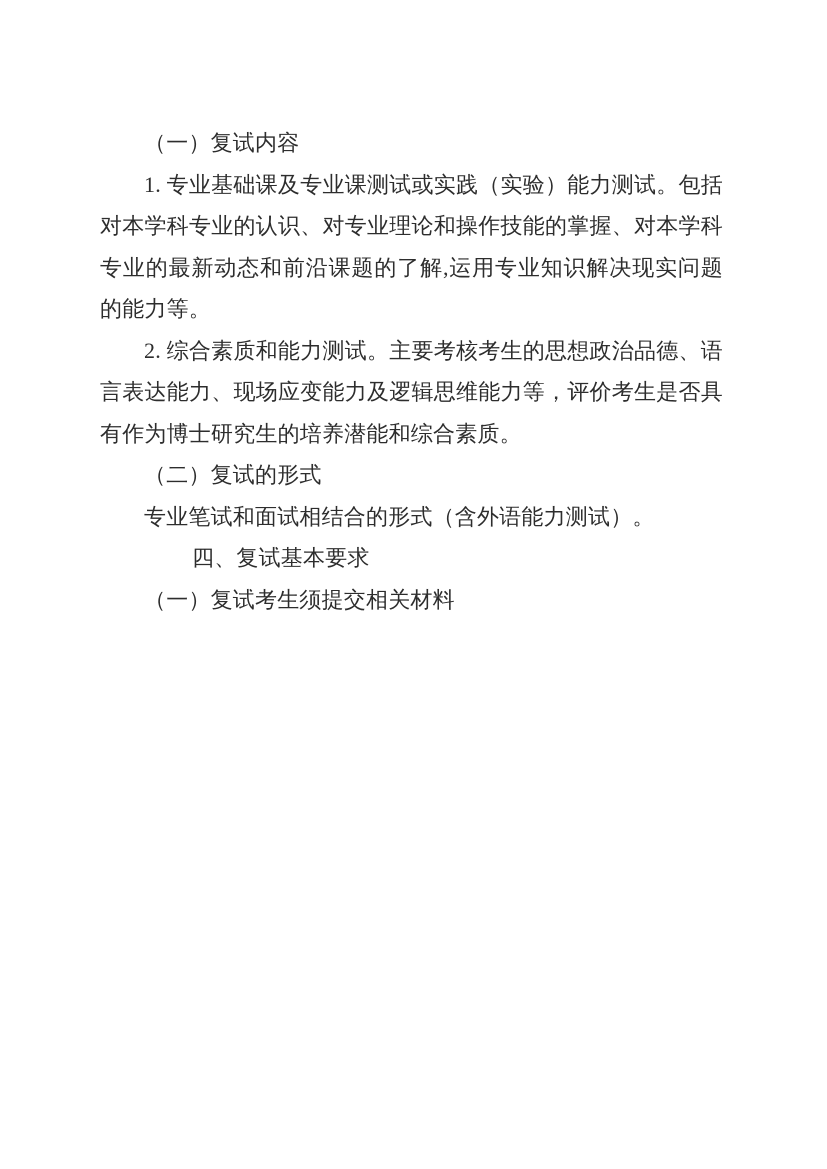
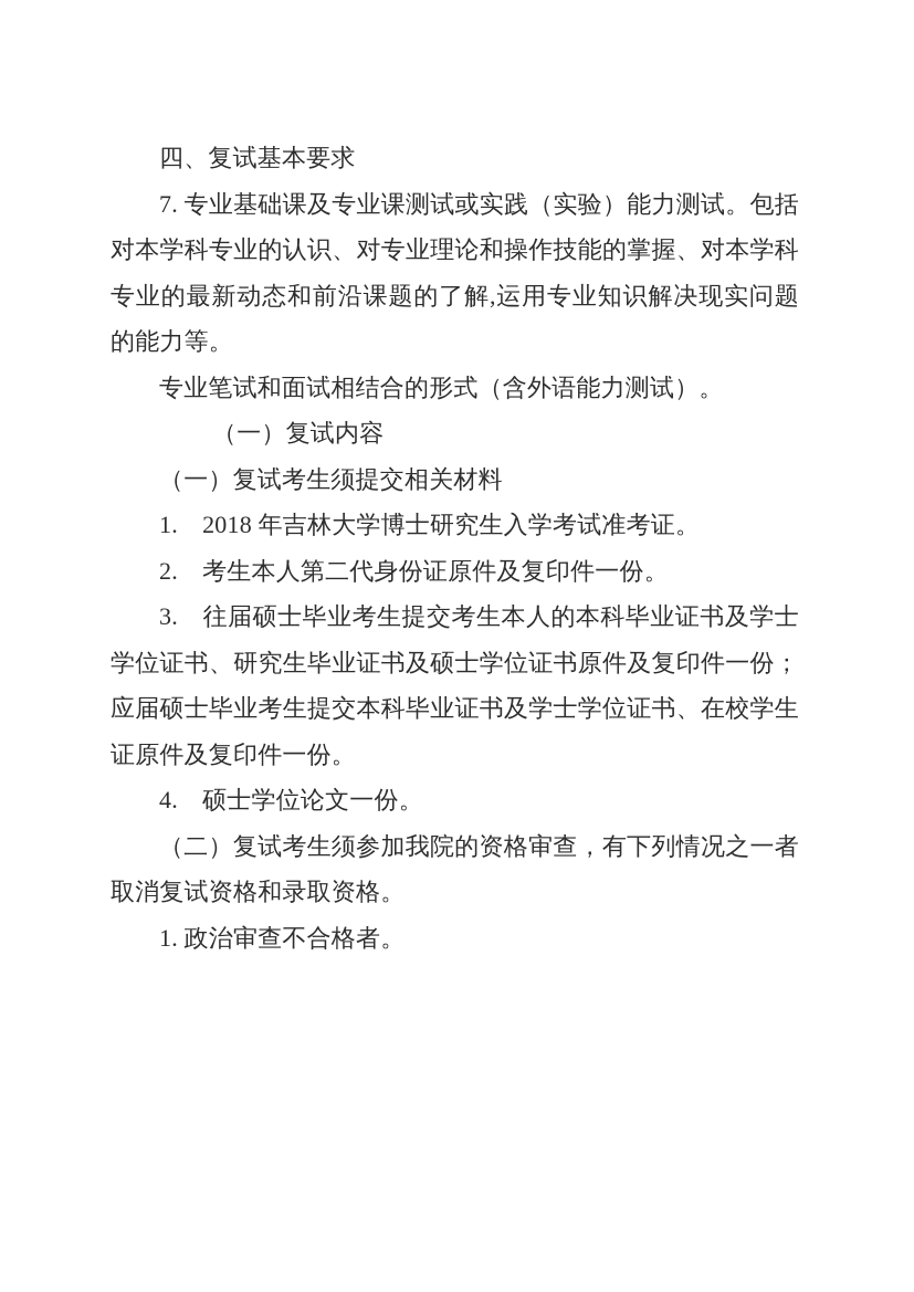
- （一）复试内容
+ 四、复试基本要求
- 1. 专业基础课及专业课测试或实践（实验）能力测试。包括对本学科专业的认识、对专业理论和操作技能的掌握、对本学科专业的最新动态和前沿课题的了解,运用专业知识解决现实问题的能力等。
+ 7. 专业基础课及专业课测试或实践（实验）能力测试。包括对本学科专业的认识、对专业理论和操作技能的掌握、对本学科专业的最新动态和前沿课题的了解,运用专业知识解决现实问题的能力等。
- 2. 综合素质和能力测试。主要考核考生的思想政治品德、语言表达能力、现场应变能力及逻辑思维能力等，评价考生是否具有作为博士研究生的培养潜能和综合素质。
- （二）复试的形式
  专业笔试和面试相结合的形式（含外语能力测试）。
- 四、复试基本要求
+ （一）复试内容
  （一）复试考生须提交相关材料
+ 1. 2018 年吉林大学博士研究生入学考试准考证。
+ 2. 考生本人第二代身份证原件及复印件一份。
+ 3. 往届硕士毕业考生提交考生本人的本科毕业证书及学士学位证书、研究生毕业证书及硕士学位证书原件及复印件一份；应届硕士毕业考生提交本科毕业证书及学士学位证书、在校学生证原件及复印件一份。
+ 4. 硕士学位论文一份。
+ （二）复试考生须参加我院的资格审查，有下列情况之一者取消复试资格和录取资格。
+ 1. 政治审查不合格者。
